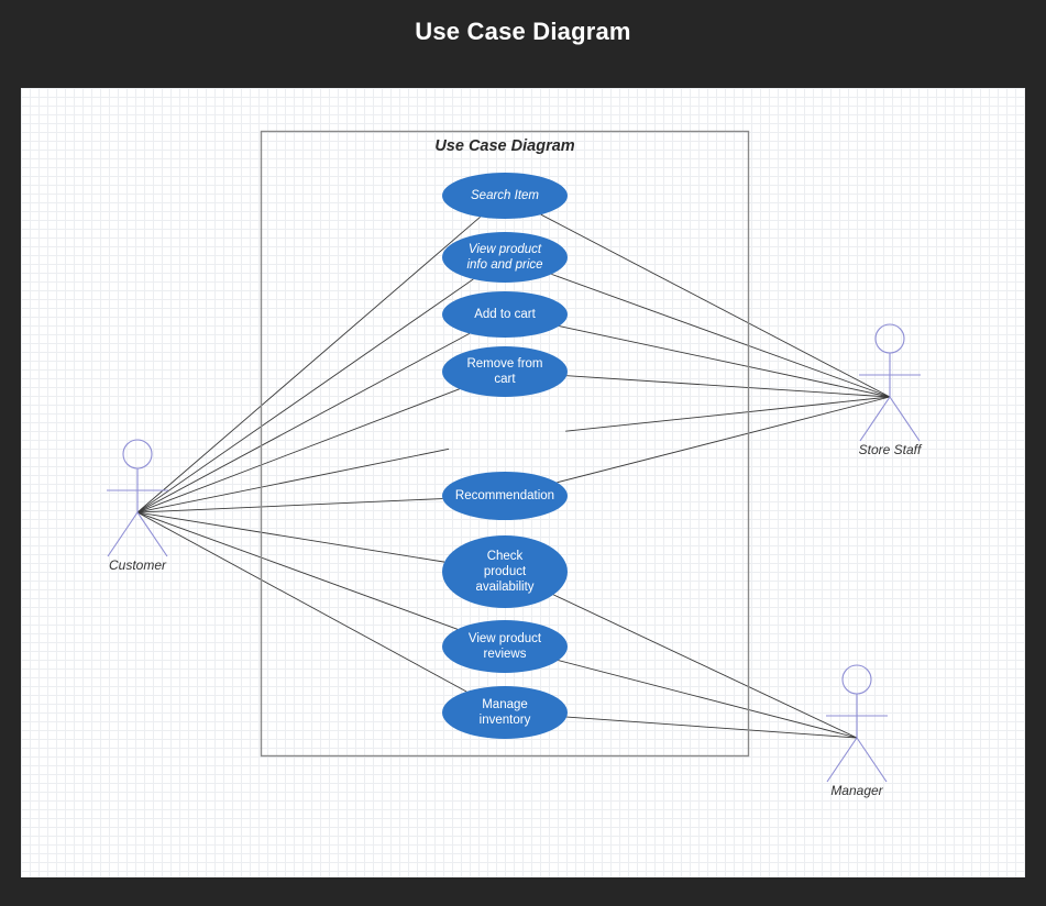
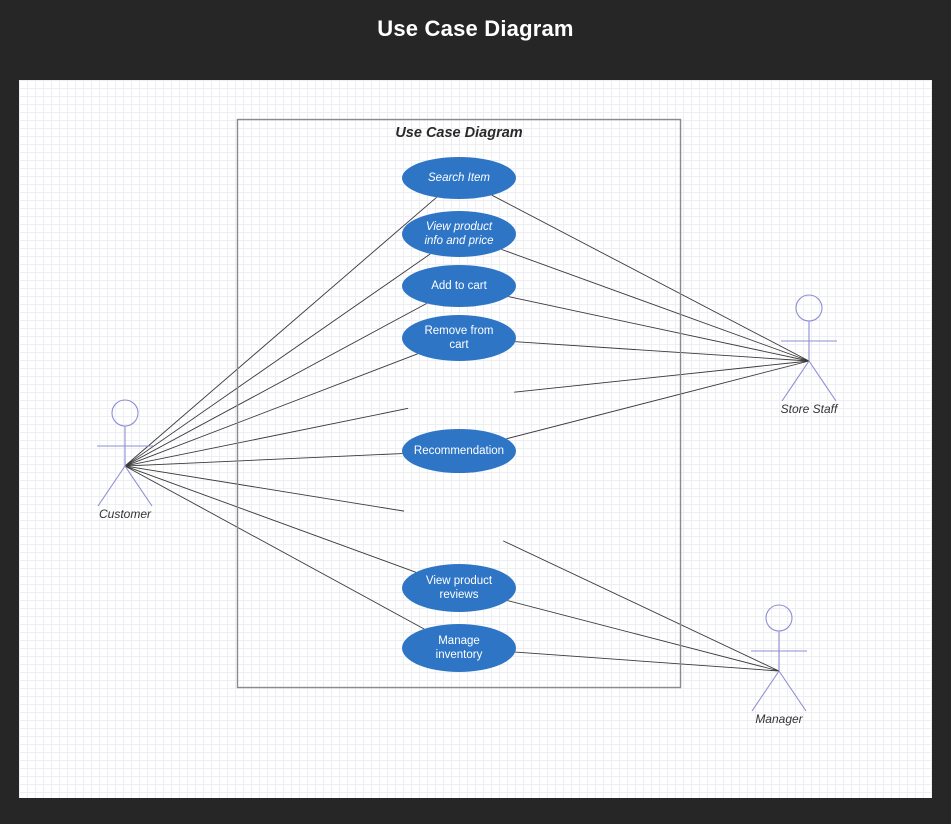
  Use Case Diagram
  Use Case Diagram
  Search Item
  View product
  info and price
  Add to cart
  Remove from
  cart
  Recommendation
- Check
- product
- availability
  View product
  reviews
  Manage
  inventory
  Customer
  Store Staff
  Manager
